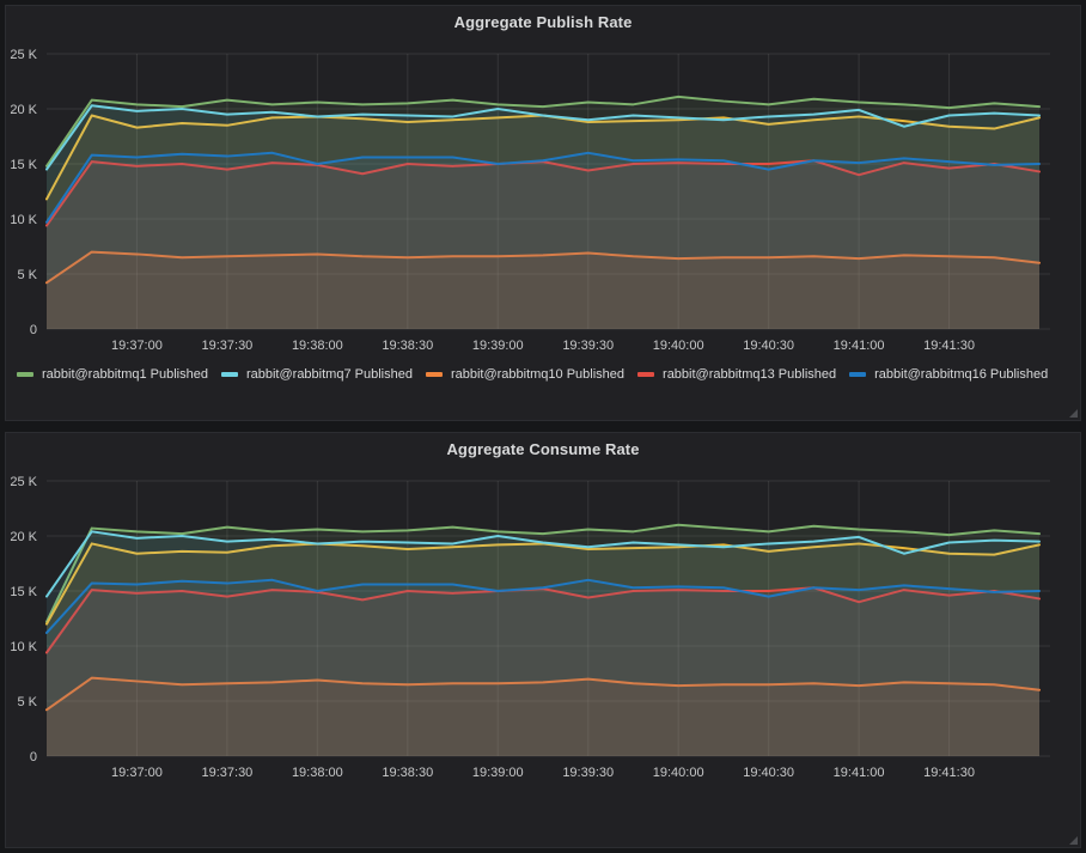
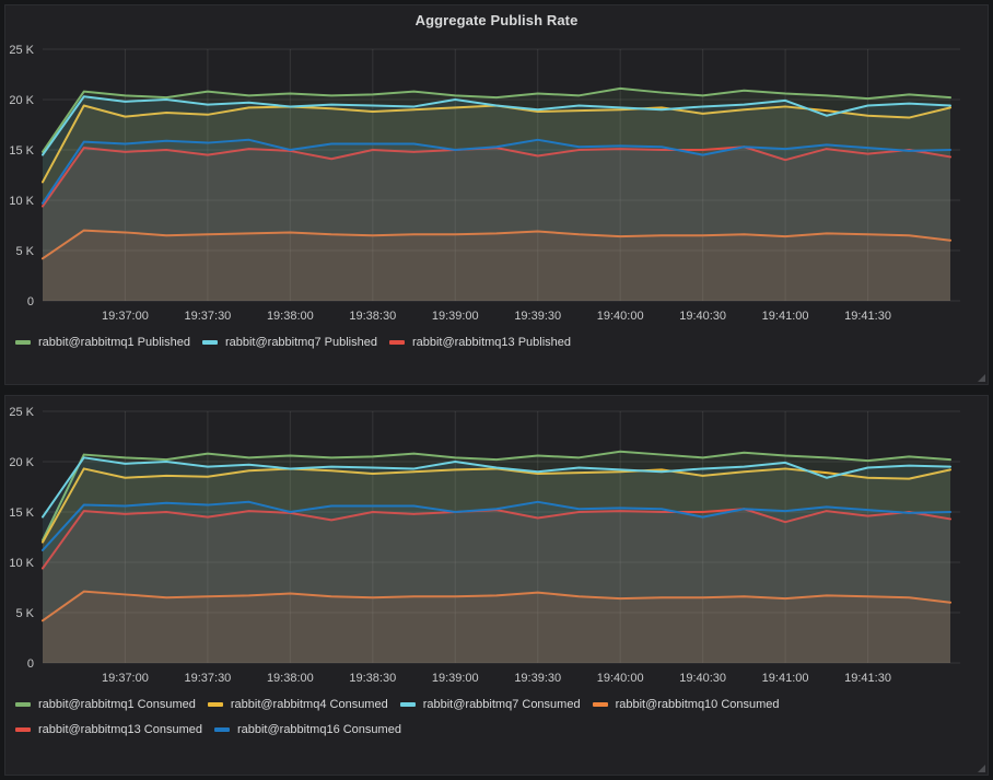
  Aggregate Publish Rate
  25 K
  20 K
  15 K
  10 K
  5 K
  0
  19:37:00
  19:37:30
  19:38:00
  19:38:30
  19:39:00
  19:39:30
  19:40:00
  19:40:30
  19:41:00
  19:41:30
  rabbit@rabbitmq1 Published
  rabbit@rabbitmq7 Published
- rabbit@rabbitmq10 Published
  rabbit@rabbitmq13 Published
- rabbit@rabbitmq16 Published
- Aggregate Consume Rate
  25 K
  20 K
  15 K
  10 K
  5 K
  0
  19:37:00
  19:37:30
  19:38:00
  19:38:30
  19:39:00
  19:39:30
  19:40:00
  19:40:30
  19:41:00
  19:41:30
+ rabbit@rabbitmq1 Consumed
+ rabbit@rabbitmq4 Consumed
+ rabbit@rabbitmq7 Consumed
+ rabbit@rabbitmq10 Consumed
+ rabbit@rabbitmq13 Consumed
+ rabbit@rabbitmq16 Consumed
